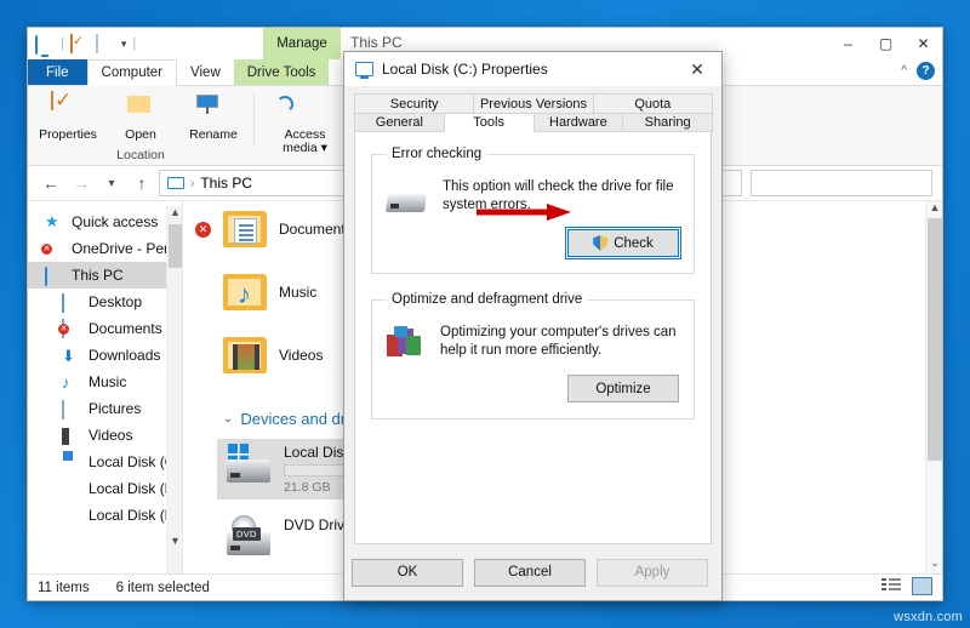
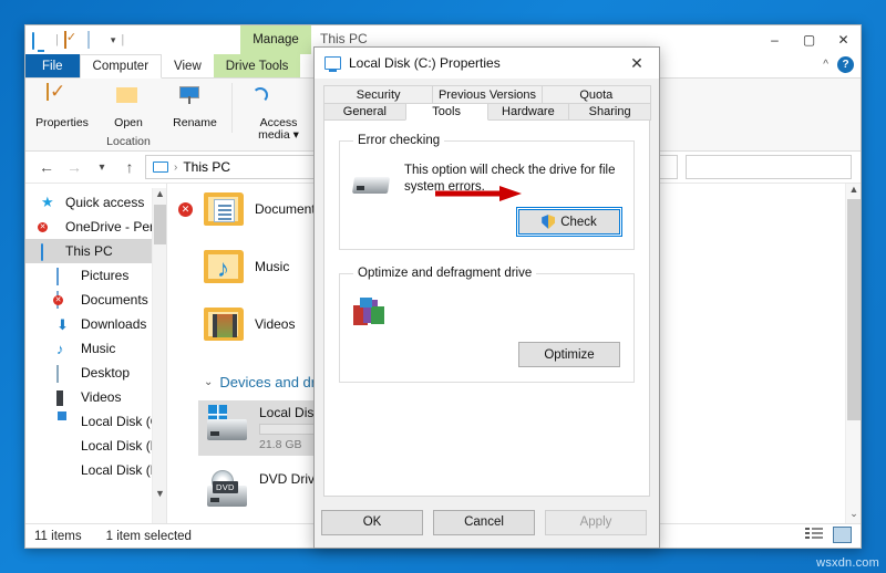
  |
  ▾
  |
  Manage
  This PC
  –
  ▢
  ✕
  File
  Computer
  View
  Drive Tools
  ^
  ?
  Properties
  Open
  Rename
  Location
  Access media ▾
  ←
  →
  ▾
  ↑
  ›
  This PC
  ★
  Quick access
  This PC
- Desktop
+ Pictures
  Documents
  ⬇
  Downloads
  ♪
  Music
- Pictures
+ Desktop
  Videos
  Local Disk (
  Local Disk (
  Local Disk (
  ▲
  ▼
  ✕
  Documen
  ♪
  Music
  Videos
  ⌄
  21.8 GB
  DVD
  ▲
  ⌄
  11 items
- 6 item selected
+ 1 item selected
  Local Disk (C:) Properties
  ✕
  Security
  Previous Versions
  Quota
  General
  Tools
  Hardware
  Sharing
  Error checking
  This option will check the drive for file system errors.
  Check
  Optimize and defragment drive
- Optimizing your computer's drives can help it run more efficiently.
  Optimize
  OK
  Cancel
  Apply
  wsxdn.com
